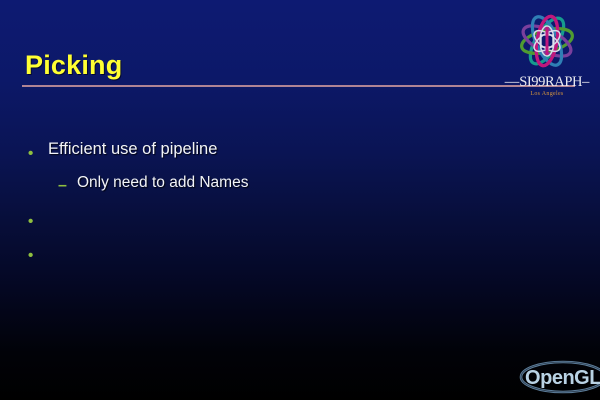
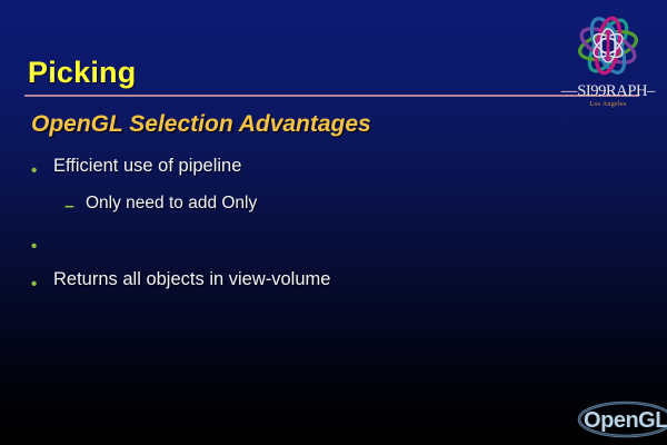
  Picking
+ OpenGL Selection Advantages
  •
  Efficient use of pipeline
  –
- Only need to add Names
+ Only need to add Only
  •
  •
+ Returns all objects in view-volume
  —SI99RAPH–
  OpenGL
